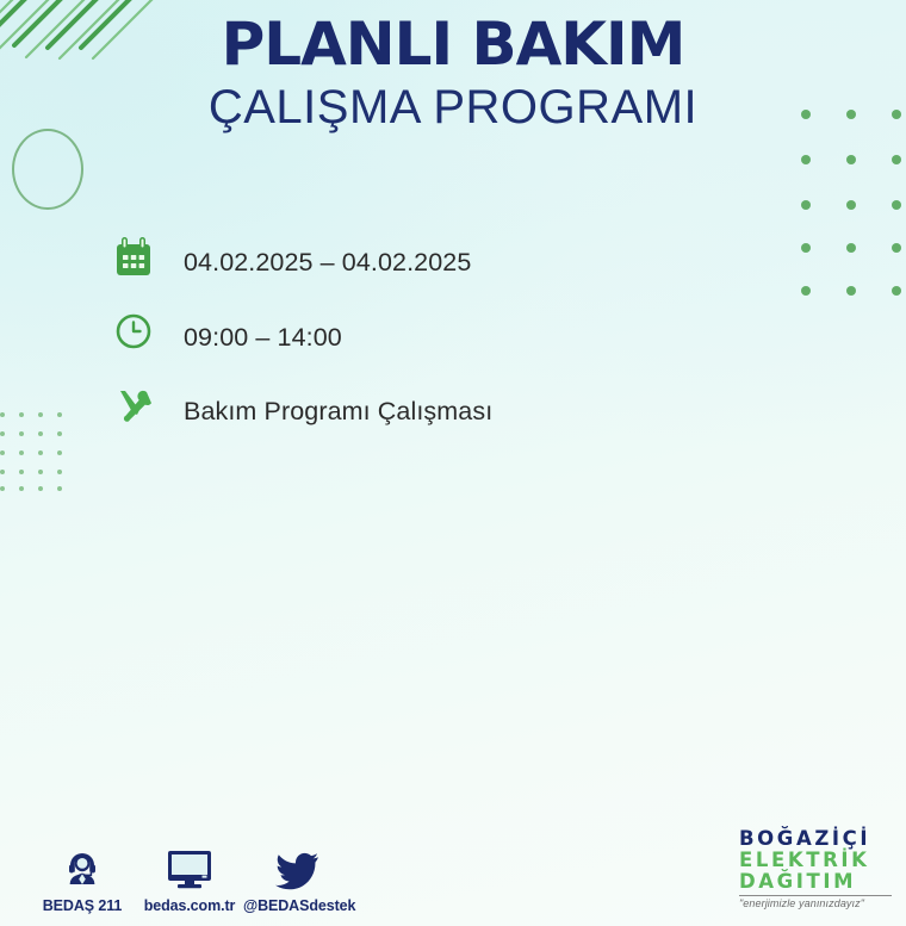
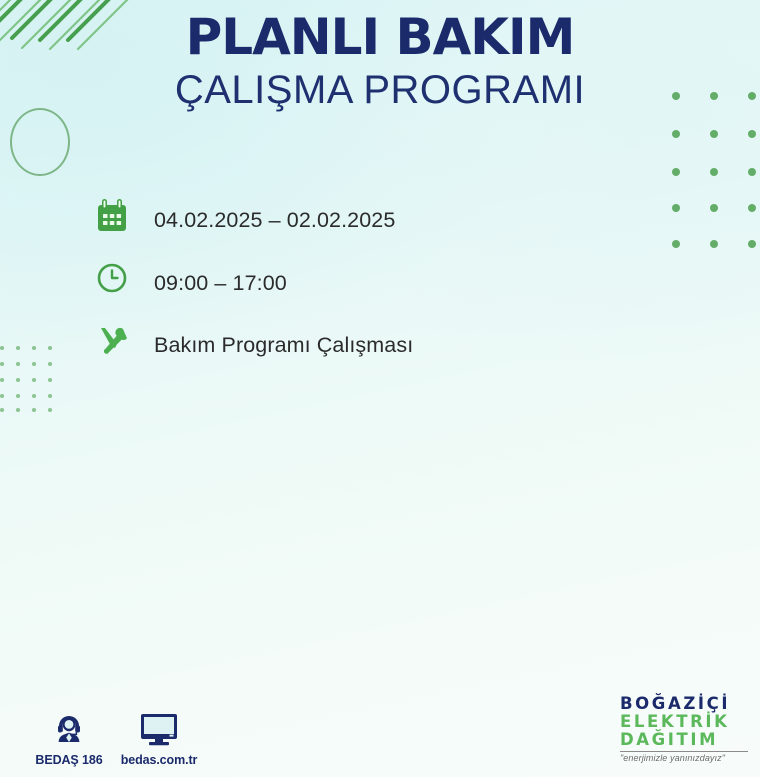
  PLANLI BAKIM
  ÇALIŞMA PROGRAMI
- 04.02.2025 – 04.02.2025
+ 04.02.2025 – 02.02.2025
- 09:00 – 14:00
+ 09:00 – 17:00
  Bakım Programı Çalışması
- BEDAŞ 211
+ BEDAŞ 186
  bedas.com.tr
- @BEDASdestek
  BOĞAZİÇİ
  ELEKTRİK
  DAĞITIM
  "enerjimizle yanınızdayız"
